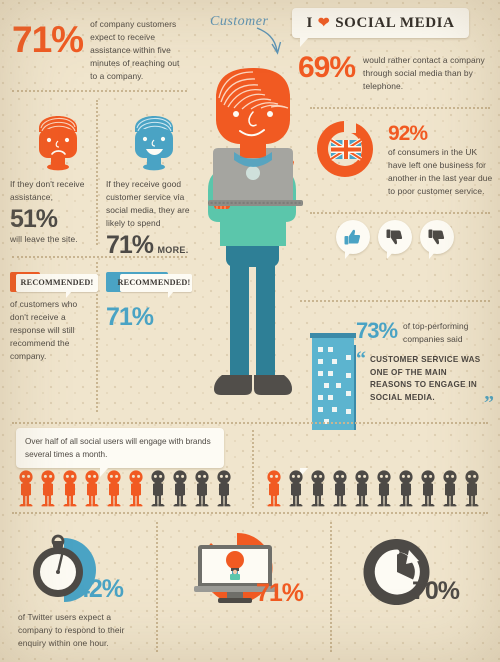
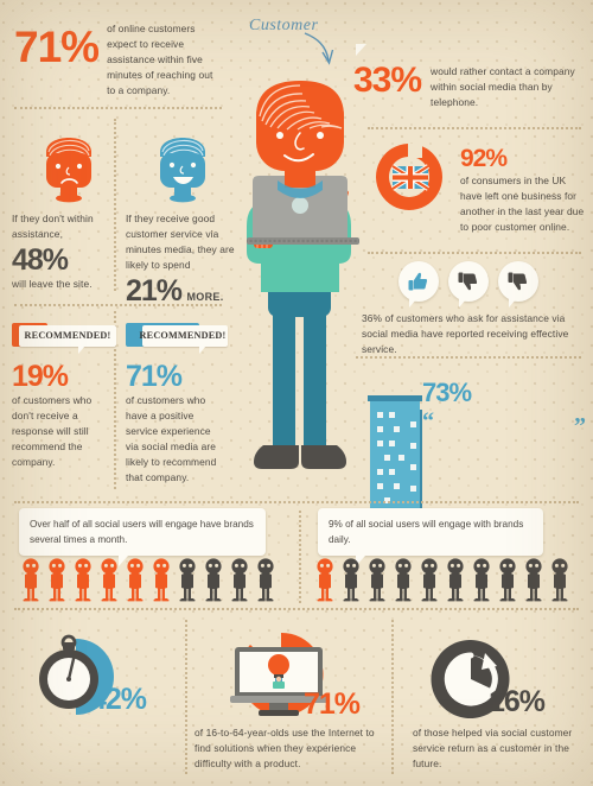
- I
- ❤
- SOCIAL MEDIA
  Customer
  71%
- of company customers expect to receive assistance within five minutes of reaching out to a company.
+ of online customers expect to receive assistance within five minutes of reaching out to a company.
- If they don't receive assistance,
+ If they don't within assistance,
- 51%
+ 48%
  will leave the site.
- If they receive good customer service via social media, they are likely to spend
+ If they receive good customer service via minutes media, they are likely to spend
- 71% MORE.
+ 21% MORE.
  RECOMMENDED!
+ 19%
  of customers who don't receive a response will still recommend the company.
  RECOMMENDED!
  71%
+ of customers who have a positive service experience via social media are likely to recommend that company.
- 69%
+ 33%
- would rather contact a company through social media than by telephone.
+ would rather contact a company within social media than by telephone.
  92%
- of consumers in the UK have left one business for another in the last year due to poor customer service.
+ of consumers in the UK have left one business for another in the last year due to poor customer online.
+ 36% of customers who ask for assistance via social media have reported receiving effective service.
  73%
- of top-performing companies said
  “
- CUSTOMER SERVICE WAS ONE OF THE MAIN REASONS TO ENGAGE IN SOCIAL MEDIA.
  ”
- Over half of all social users will engage with brands several times a month.
+ Over half of all social users will engage have brands several times a month.
+ 9% of all social users will engage with brands daily.
  42%
- of Twitter users expect a company to respond to their enquiry within one hour.
  71%
+ of 16-to-64-year-olds use the Internet to find solutions when they experience difficulty with a product.
- 70%
+ 16%
+ of those helped via social customer service return as a customer in the future.
